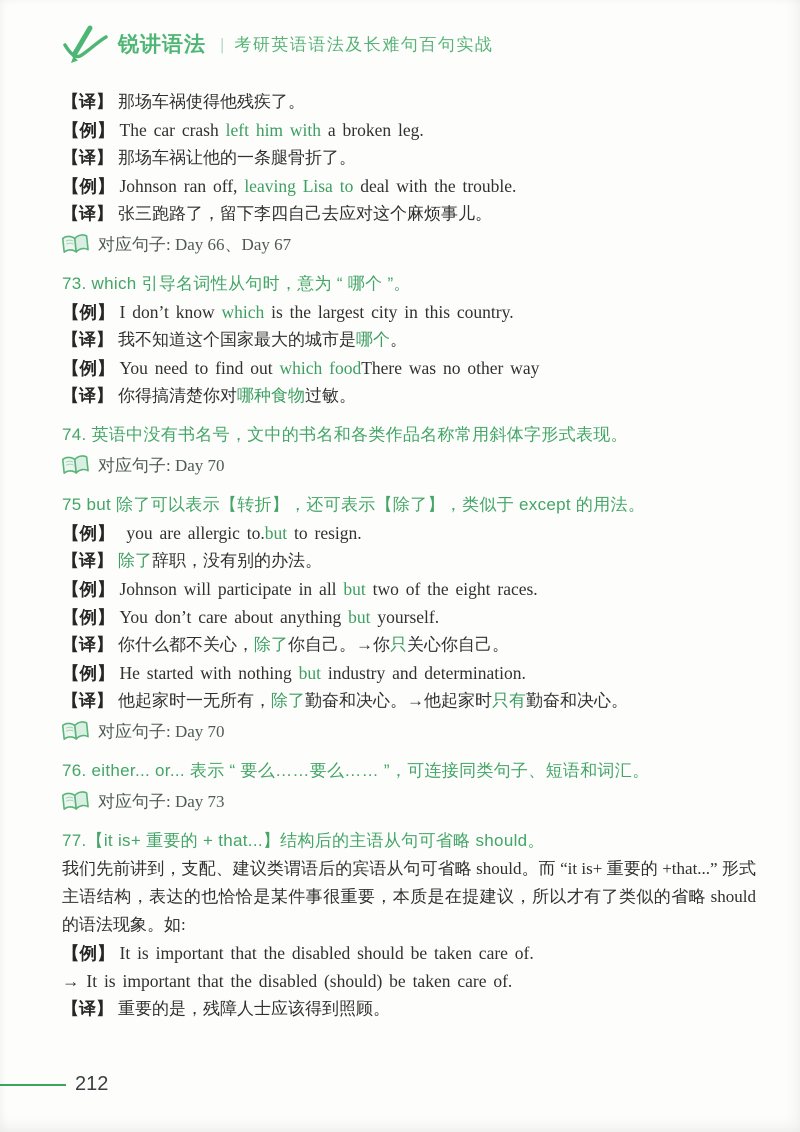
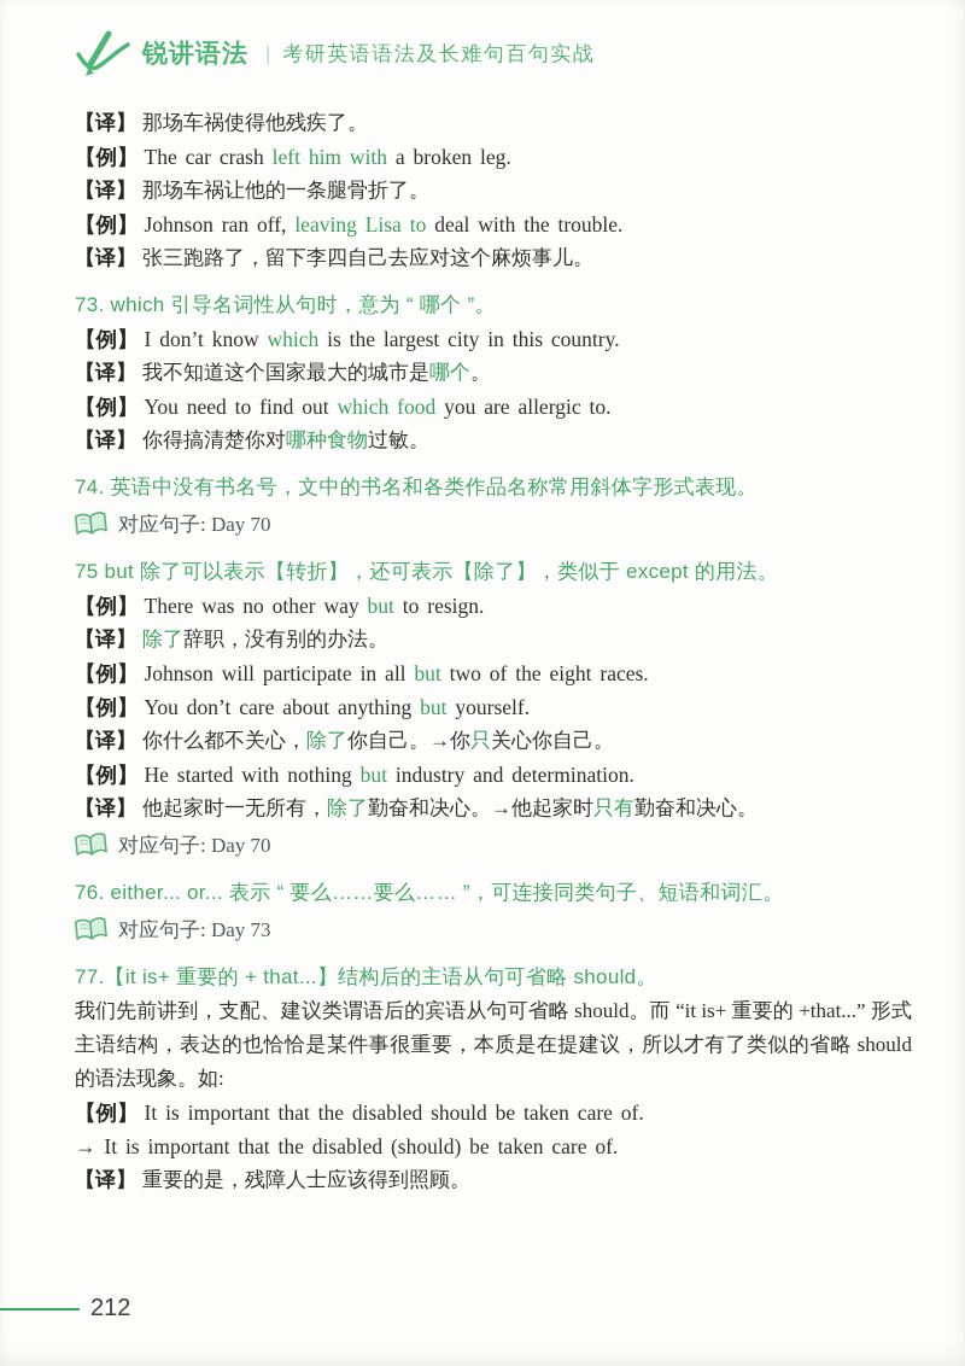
  锐讲语法
  |
  考研英语语法及长难句百句实战
  【译】 那场车祸使得他残疾了。
  【例】 The car crash left him with a broken leg.
  【译】 那场车祸让他的一条腿骨折了。
  【例】 Johnson ran off, leaving Lisa to deal with the trouble.
  【译】 张三跑路了，留下李四自己去应对这个麻烦事儿。
- 对应句子: Day 66、Day 67
  73. which 引导名词性从句时，意为 “ 哪个 ”。
  【例】 I don’t know which is the largest city in this country.
  【译】 我不知道这个国家最大的城市是哪个。
- 【例】 You need to find out which foodThere was no other way
+ 【例】 You need to find out which food you are allergic to.
  【译】 你得搞清楚你对哪种食物过敏。
  74. 英语中没有书名号，文中的书名和各类作品名称常用斜体字形式表现。
  对应句子: Day 70
  75 but 除了可以表示【转折】，还可表示【除了】，类似于 except 的用法。
- 【例】 you are allergic to.but to resign.
+ 【例】 There was no other way but to resign.
  【译】 除了辞职，没有别的办法。
  【例】 Johnson will participate in all but two of the eight races.
  【例】 You don’t care about anything but yourself.
  【译】 你什么都不关心，除了你自己。→你只关心你自己。
  【例】 He started with nothing but industry and determination.
  【译】 他起家时一无所有，除了勤奋和决心。→他起家时只有勤奋和决心。
  对应句子: Day 70
  76. either... or... 表示 “ 要么……要么…… ”，可连接同类句子、短语和词汇。
  对应句子: Day 73
  77.【it is+ 重要的 + that...】结构后的主语从句可省略 should。
  我们先前讲到，支配、建议类谓语后的宾语从句可省略 should。而 “it is+ 重要的 +that...” 形式主语结构，表达的也恰恰是某件事很重要，本质是在提建议，所以才有了类似的省略 should 的语法现象。如:
  【例】 It is important that the disabled should be taken care of.
  → It is important that the disabled (should) be taken care of.
  【译】 重要的是，残障人士应该得到照顾。
  212
